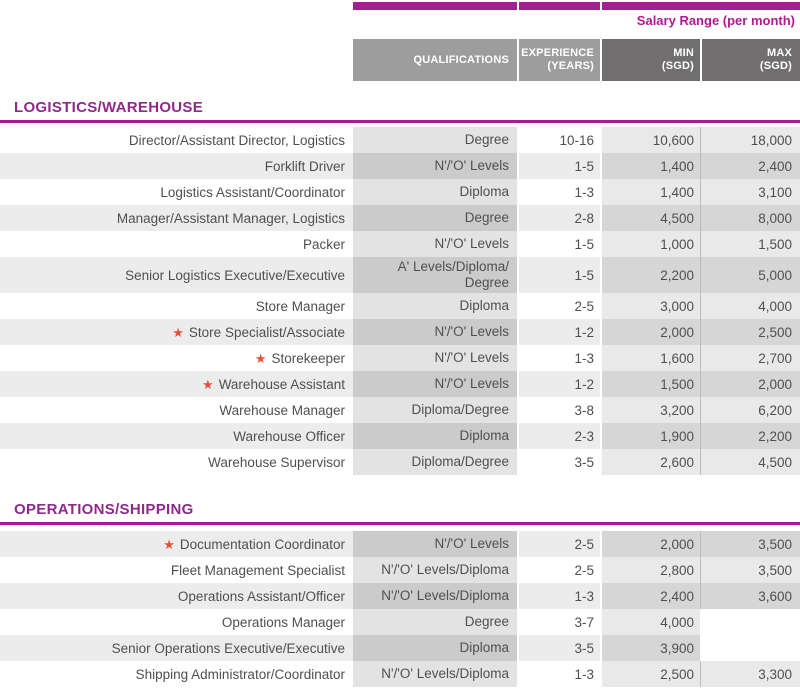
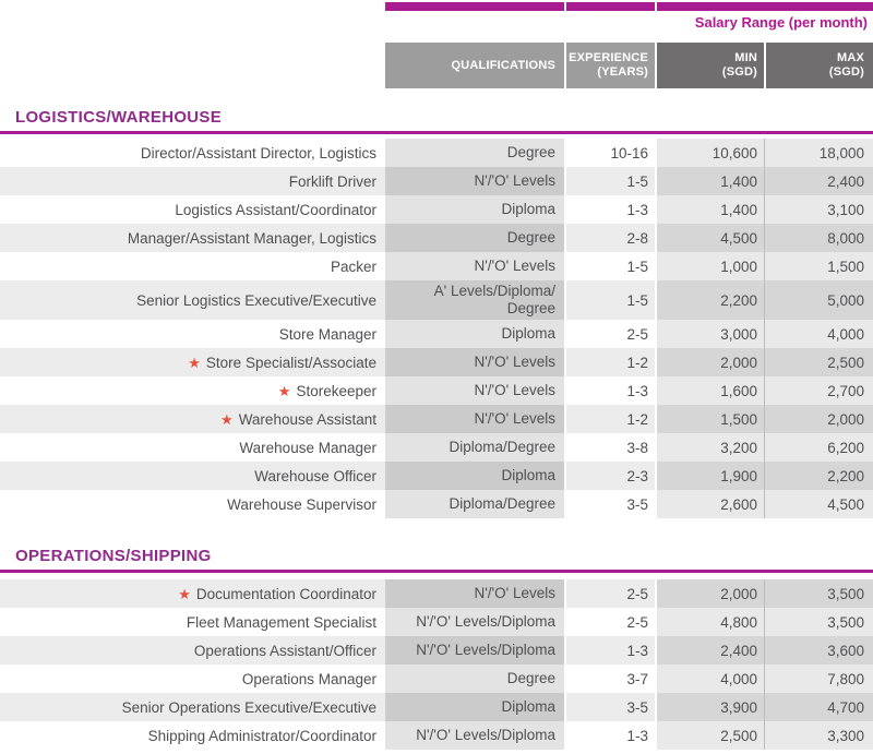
  Salary Range (per month)
  QUALIFICATIONS
  EXPERIENCE
  (YEARS)
  MIN
  (SGD)
  MAX
  (SGD)
  LOGISTICS/WAREHOUSE
  Director/Assistant Director, Logistics
  Degree
  10-16
  10,600
  18,000
  Forklift Driver
  N'/'O' Levels
  1-5
  1,400
  2,400
  Logistics Assistant/Coordinator
  Diploma
  1-3
  1,400
  3,100
  Manager/Assistant Manager, Logistics
  Degree
  2-8
  4,500
  8,000
  Packer
  N'/'O' Levels
  1-5
  1,000
  1,500
  Senior Logistics Executive/Executive
  A' Levels/Diploma/
  Degree
  1-5
  2,200
  5,000
  Store Manager
  Diploma
  2-5
  3,000
  4,000
  ★
  Store Specialist/Associate
  N'/'O' Levels
  1-2
  2,000
  2,500
  ★
  Storekeeper
  N'/'O' Levels
  1-3
  1,600
  2,700
  ★
  Warehouse Assistant
  N'/'O' Levels
  1-2
  1,500
  2,000
  Warehouse Manager
  Diploma/Degree
  3-8
  3,200
  6,200
  Warehouse Officer
  Diploma
  2-3
  1,900
  2,200
  Warehouse Supervisor
  Diploma/Degree
  3-5
  2,600
  4,500
  OPERATIONS/SHIPPING
  ★
  Documentation Coordinator
  N'/'O' Levels
  2-5
  2,000
  3,500
  Fleet Management Specialist
  N'/'O' Levels/Diploma
  2-5
- 2,800
+ 4,800
  3,500
  Operations Assistant/Officer
  N'/'O' Levels/Diploma
  1-3
  2,400
  3,600
  Operations Manager
  Degree
  3-7
  4,000
+ 7,800
  Senior Operations Executive/Executive
  Diploma
  3-5
  3,900
+ 4,700
  Shipping Administrator/Coordinator
  N'/'O' Levels/Diploma
  1-3
  2,500
  3,300
